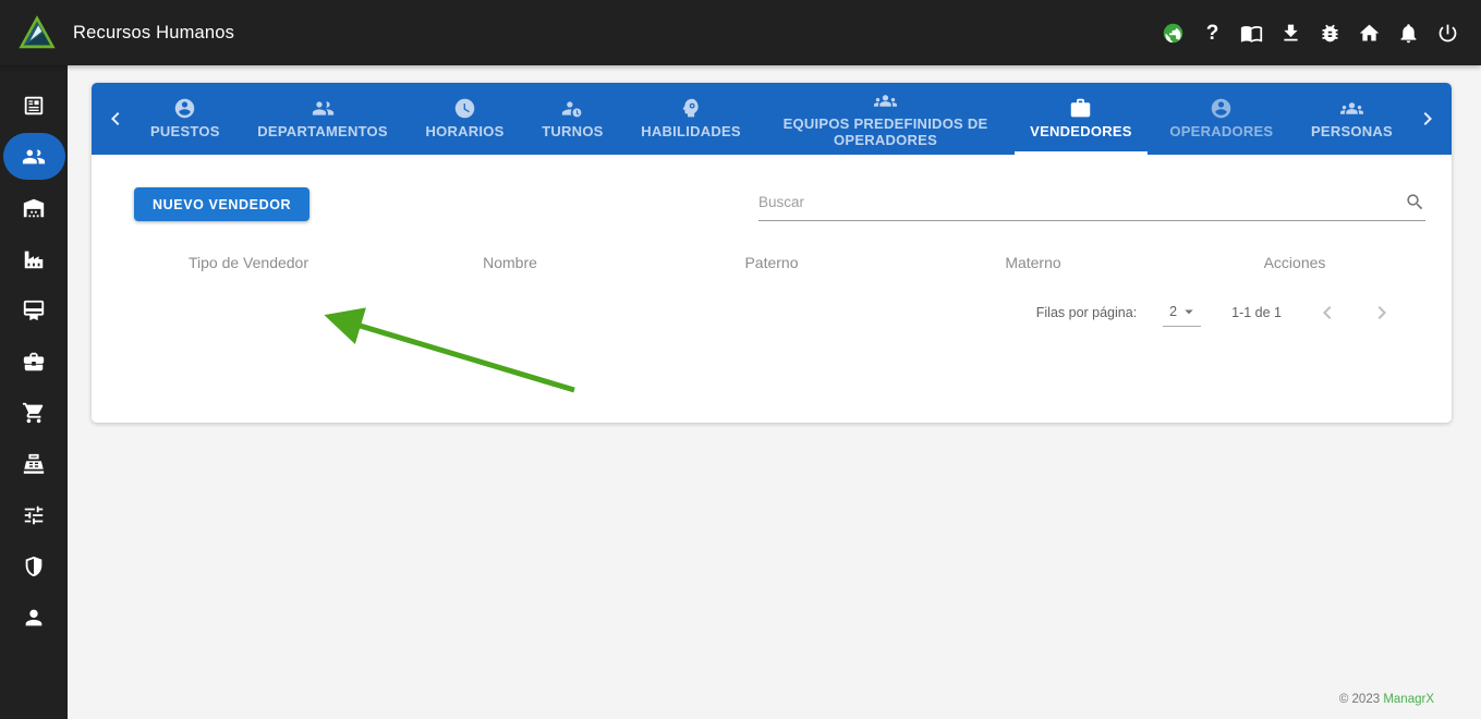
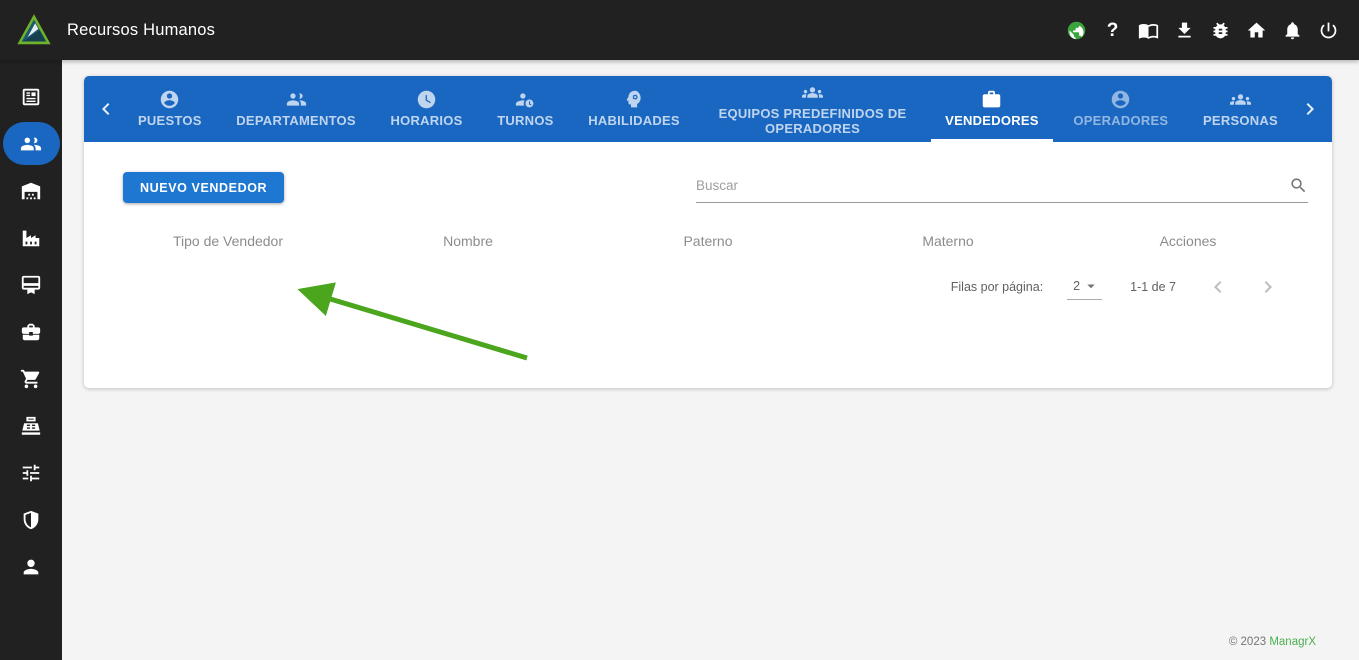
  Recursos Humanos
  PUESTOS
  DEPARTAMENTOS
  HORARIOS
  TURNOS
  HABILIDADES
  EQUIPOS PREDEFINIDOS DE OPERADORES
  VENDEDORES
  OPERADORES
  PERSONAS
  NUEVO VENDEDOR
  Buscar
  Tipo de Vendedor
  Nombre
  Paterno
  Materno
  Acciones
  Filas por página:
  2
- 1-1 de 1
+ 1-1 de 7
  © 2023 ManagrX
